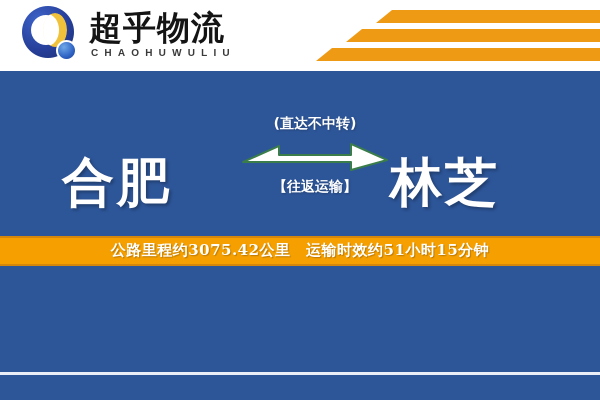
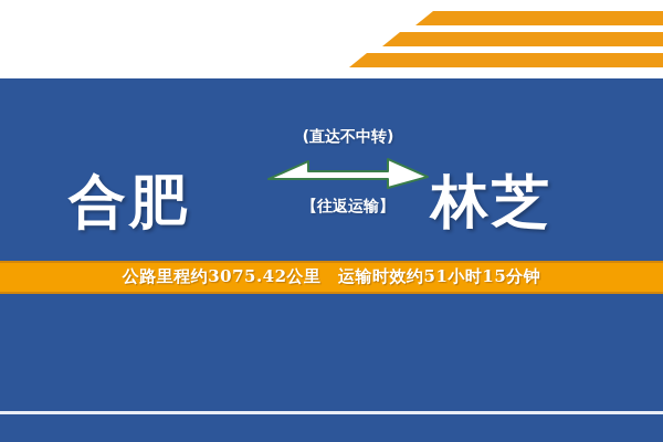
- 超乎物流
- CHAOHUWULIU
  合肥
  (直达不中转)
  【往返运输】
  林芝
  公路里程约3075.42公里 运输时效约51小时15分钟
